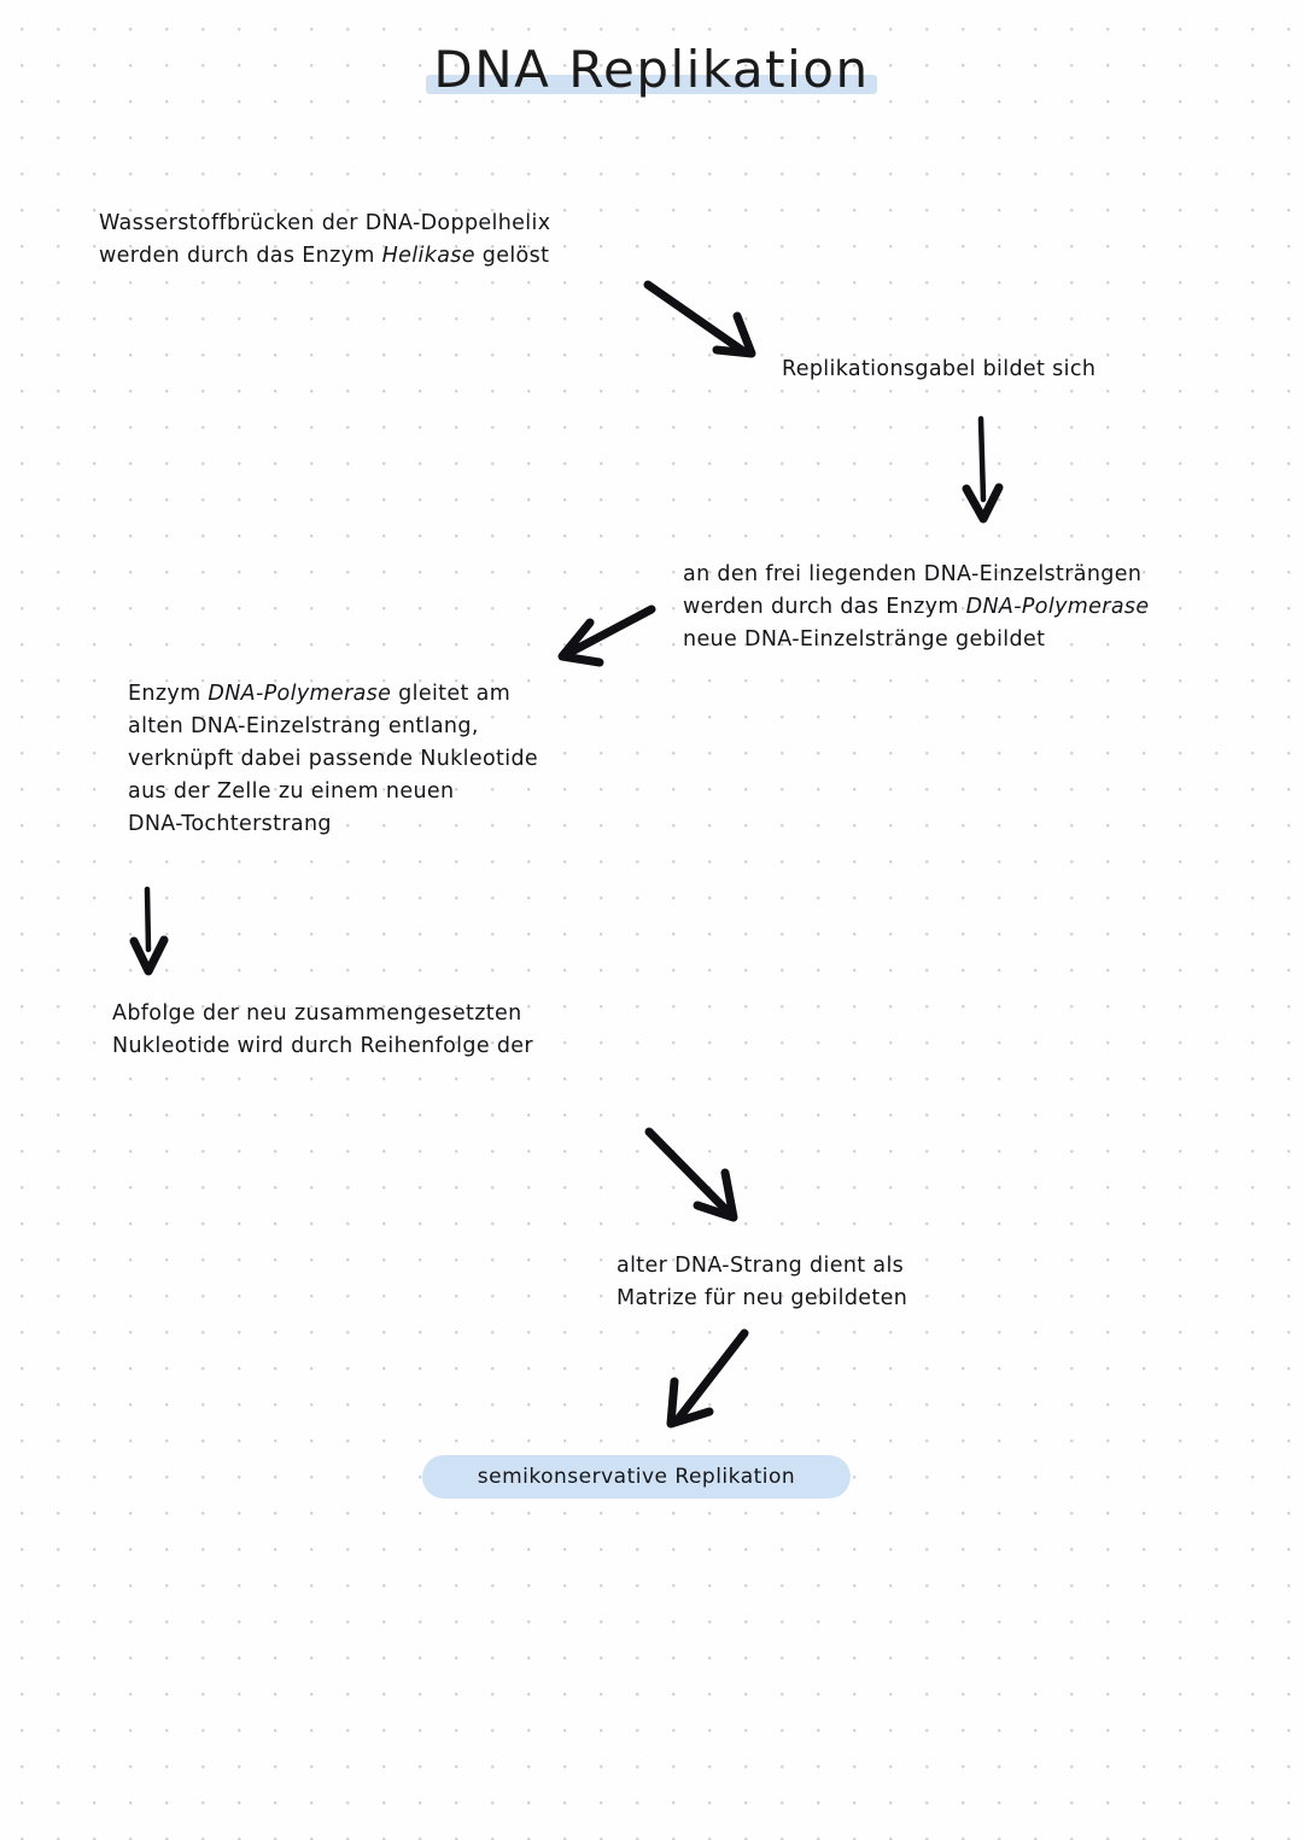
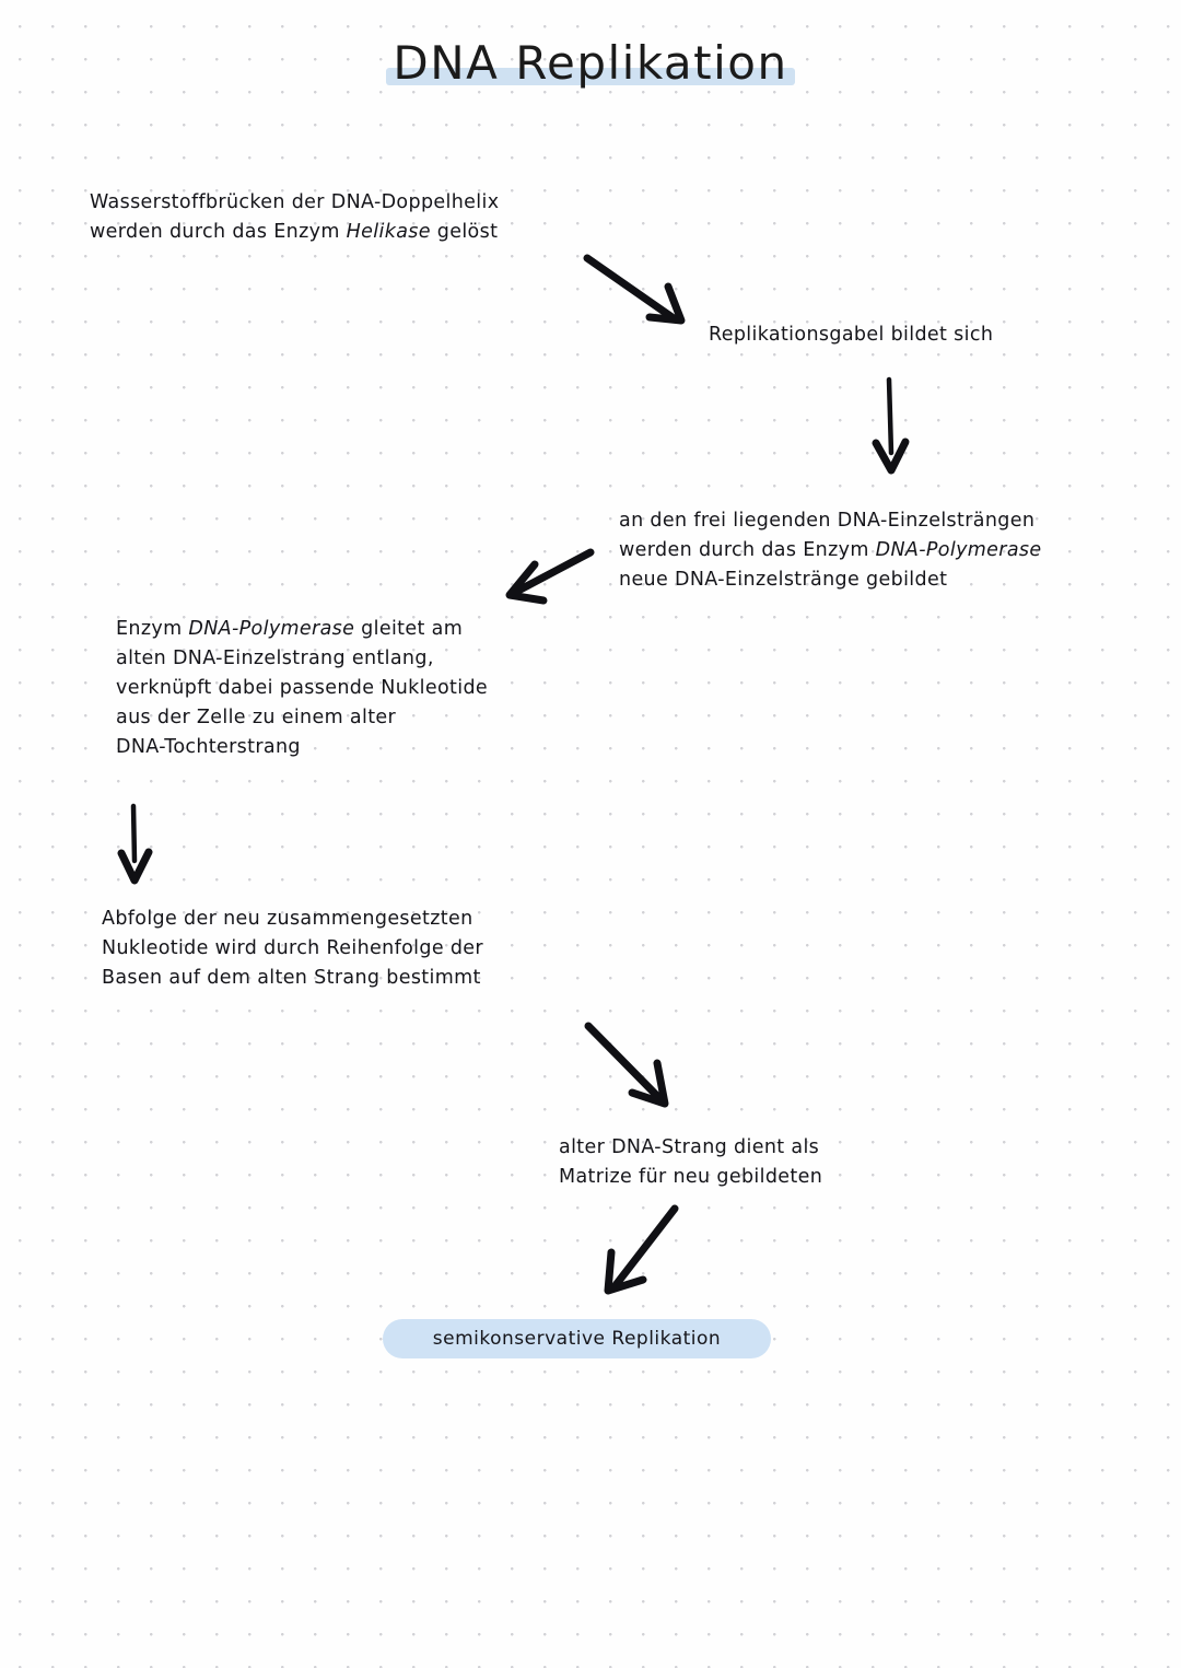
  DNA Replikation
  Wasserstoffbrücken der DNA-Doppelhelix
  werden durch das Enzym Helikase gelöst
  Replikationsgabel bildet sich
  an den frei liegenden DNA-Einzelsträngen
  werden durch das Enzym DNA-Polymerase
  neue DNA-Einzelstränge gebildet
  Enzym DNA-Polymerase gleitet am
  alten DNA-Einzelstrang entlang,
  verknüpft dabei passende Nukleotide
- aus der Zelle zu einem neuen
+ aus der Zelle zu einem alter
  DNA-Tochterstrang
  Abfolge der neu zusammengesetzten
  Nukleotide wird durch Reihenfolge der
+ Basen auf dem alten Strang bestimmt
  alter DNA-Strang dient als
  Matrize für neu gebildeten
  semikonservative Replikation
